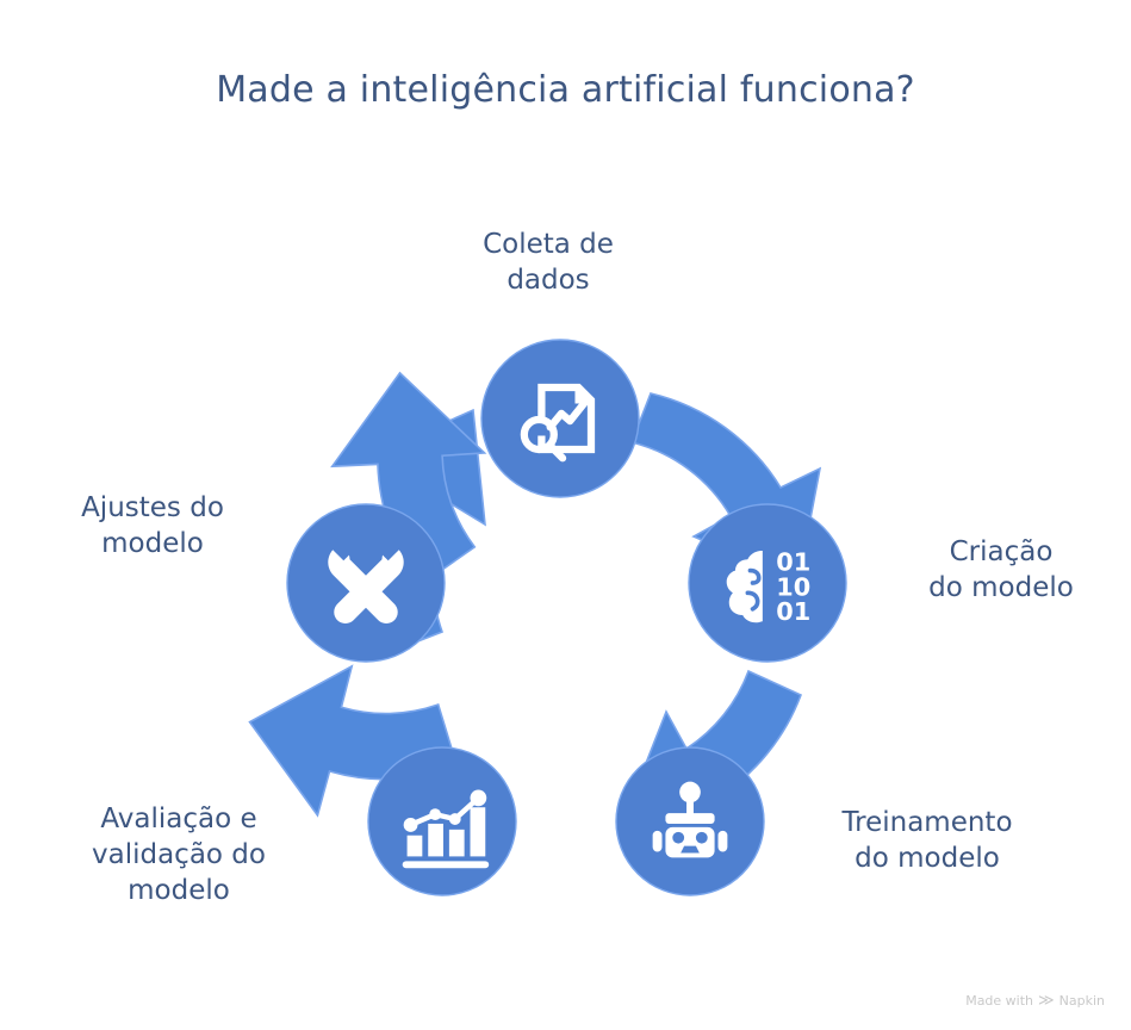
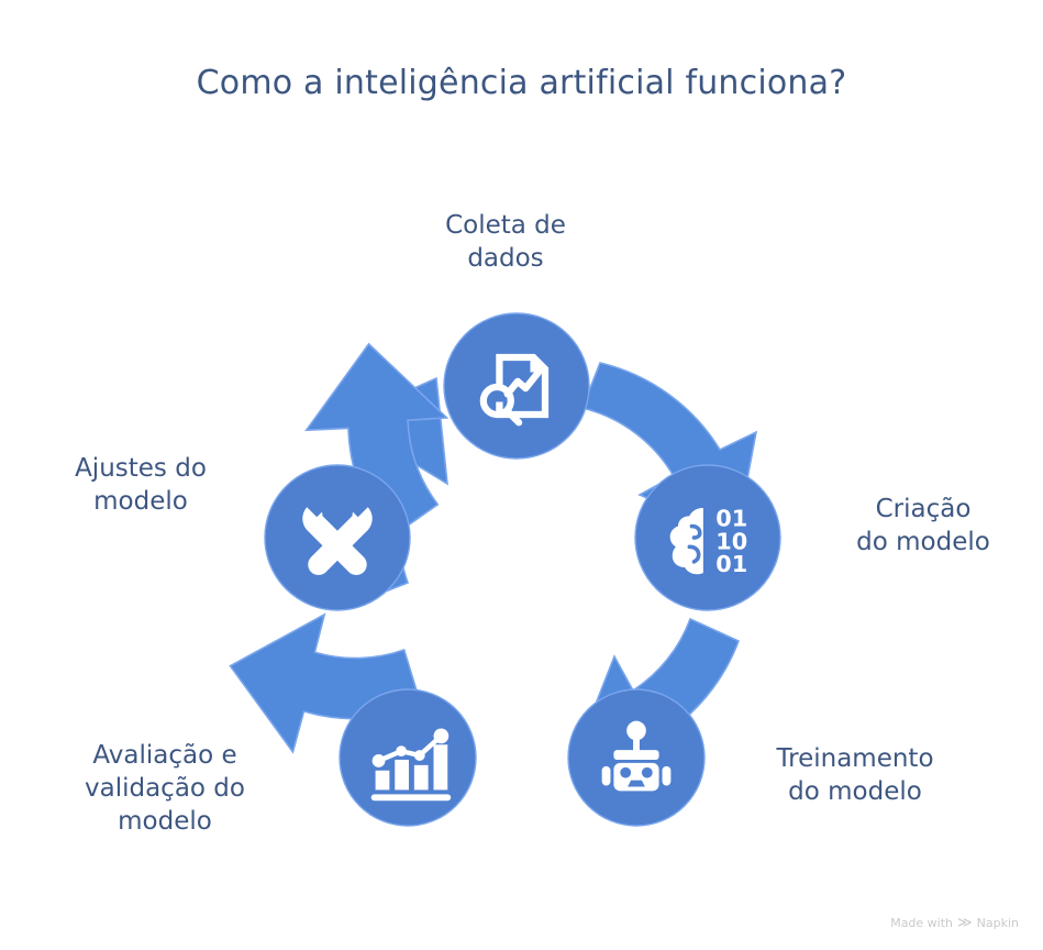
- Made a inteligência artificial funciona?
+ Como a inteligência artificial funciona?
  Coleta de
  dados
  Criação
  do modelo
  Treinamento
  do modelo
  Avaliação e
  validação do
  modelo
  Ajustes do
  modelo
  Made with
  ≫
  Napkin
